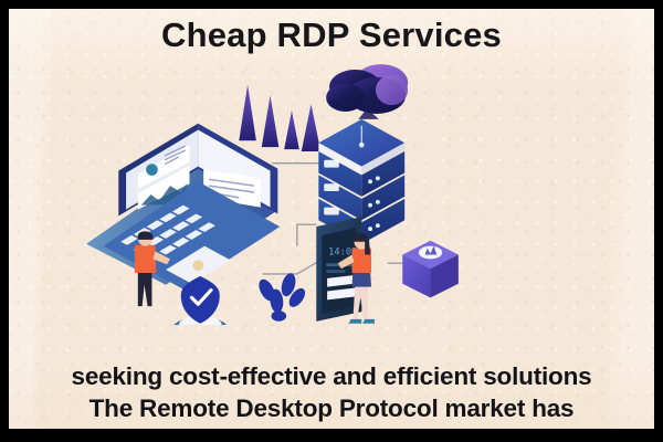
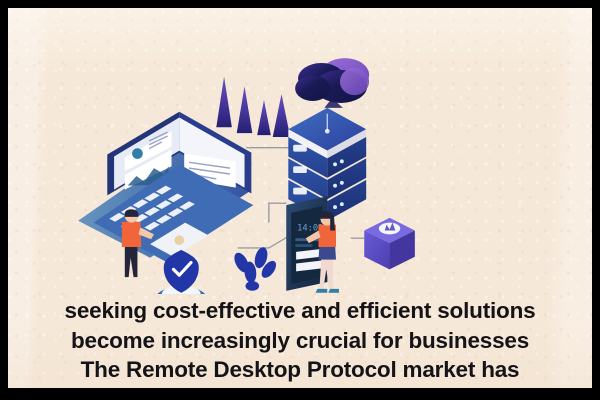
- Cheap RDP Services
  14:0
  seeking cost-effective and efficient solutions
+ become increasingly crucial for businesses
  The Remote Desktop Protocol market has
